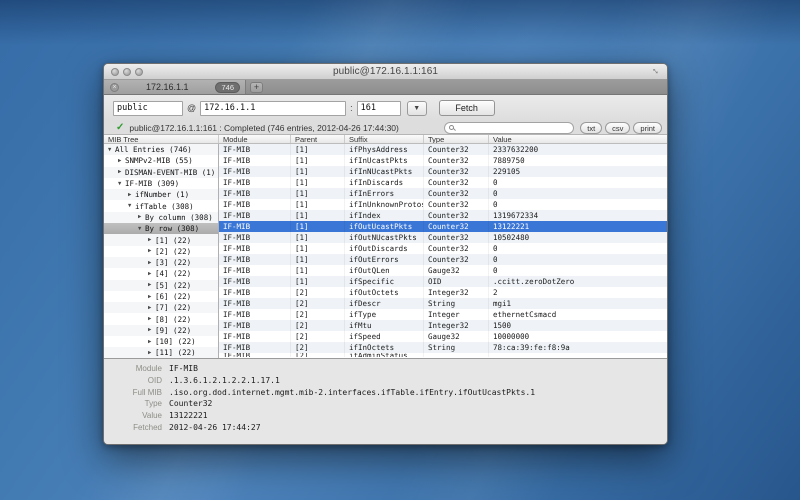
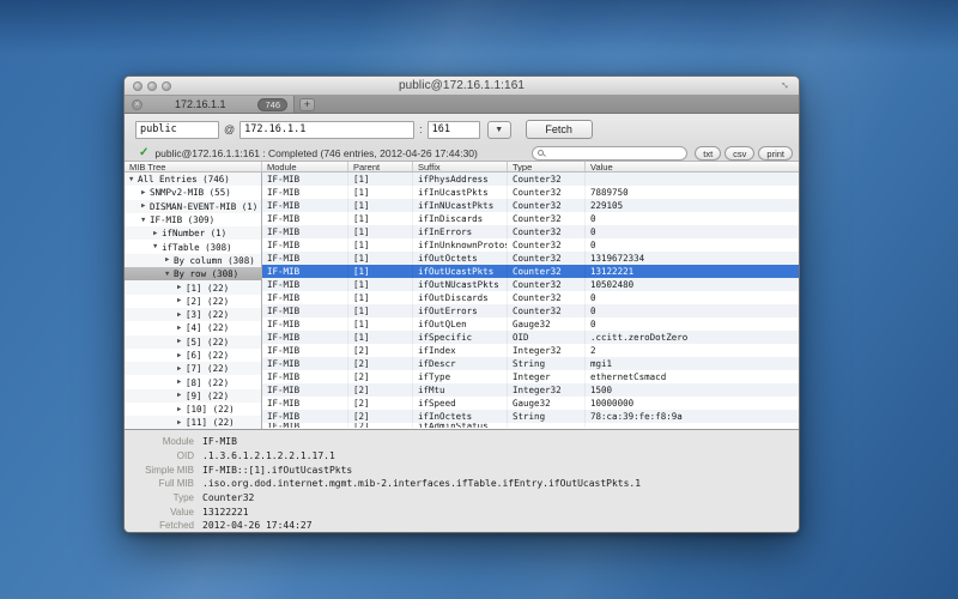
  public@172.16.1.1:161
  172.16.1.1
  746
  +
  public
  @
  172.16.1.1
  :
  161
  Fetch
  ✓
  public@172.16.1.1:161 : Completed (746 entries, 2012-04-26 17:44:30)
  txt
  csv
  print
  MIB Tree
  Module
  Parent
  Suffix
  Type
  Value
  All Entries (746)
  SNMPv2-MIB (55)
  DISMAN-EVENT-MIB (1)
  IF-MIB (309)
  ifNumber (1)
  ifTable (308)
  By column (308)
  By row (308)
  [1] (22)
  [2] (22)
  [3] (22)
  [4] (22)
  [5] (22)
  [6] (22)
  [7] (22)
  [8] (22)
  [9] (22)
  [10] (22)
  [11] (22)
  IF-MIB
  [1]
  ifPhysAddress
  Counter32
- 2337632200
  IF-MIB
  [1]
  ifInUcastPkts
  Counter32
  7889750
  IF-MIB
  [1]
  ifInNUcastPkts
  Counter32
  229105
  IF-MIB
  [1]
  ifInDiscards
  Counter32
  0
  IF-MIB
  [1]
  ifInErrors
  Counter32
  0
  IF-MIB
  [1]
  ifInUnknownProtos
  Counter32
  0
  IF-MIB
  [1]
- ifIndex
+ ifOutOctets
  Counter32
  1319672334
  IF-MIB
  [1]
  ifOutUcastPkts
  Counter32
  13122221
  IF-MIB
  [1]
  ifOutNUcastPkts
  Counter32
  10502480
  IF-MIB
  [1]
  ifOutDiscards
  Counter32
  0
  IF-MIB
  [1]
  ifOutErrors
  Counter32
  0
  IF-MIB
  [1]
  ifOutQLen
  Gauge32
  0
  IF-MIB
  [1]
  ifSpecific
  OID
  .ccitt.zeroDotZero
  IF-MIB
  [2]
- ifOutOctets
+ ifIndex
  Integer32
  2
  IF-MIB
  [2]
  ifDescr
  String
  mgi1
  IF-MIB
  [2]
  ifType
  Integer
  ethernetCsmacd
  IF-MIB
  [2]
  ifMtu
  Integer32
  1500
  IF-MIB
  [2]
  ifSpeed
  Gauge32
  10000000
  IF-MIB
  [2]
  ifInOctets
  String
  78:ca:39:fe:f8:9a
  IF-MIB
  [2]
  ifAdminStatus
  Module
  IF-MIB
  OID
  .1.3.6.1.2.1.2.2.1.17.1
+ Simple MIB
+ IF-MIB::[1].ifOutUcastPkts
  Full MIB
  .iso.org.dod.internet.mgmt.mib-2.interfaces.ifTable.ifEntry.ifOutUcastPkts.1
  Type
  Counter32
  Value
  13122221
  Fetched
  2012-04-26 17:44:27
